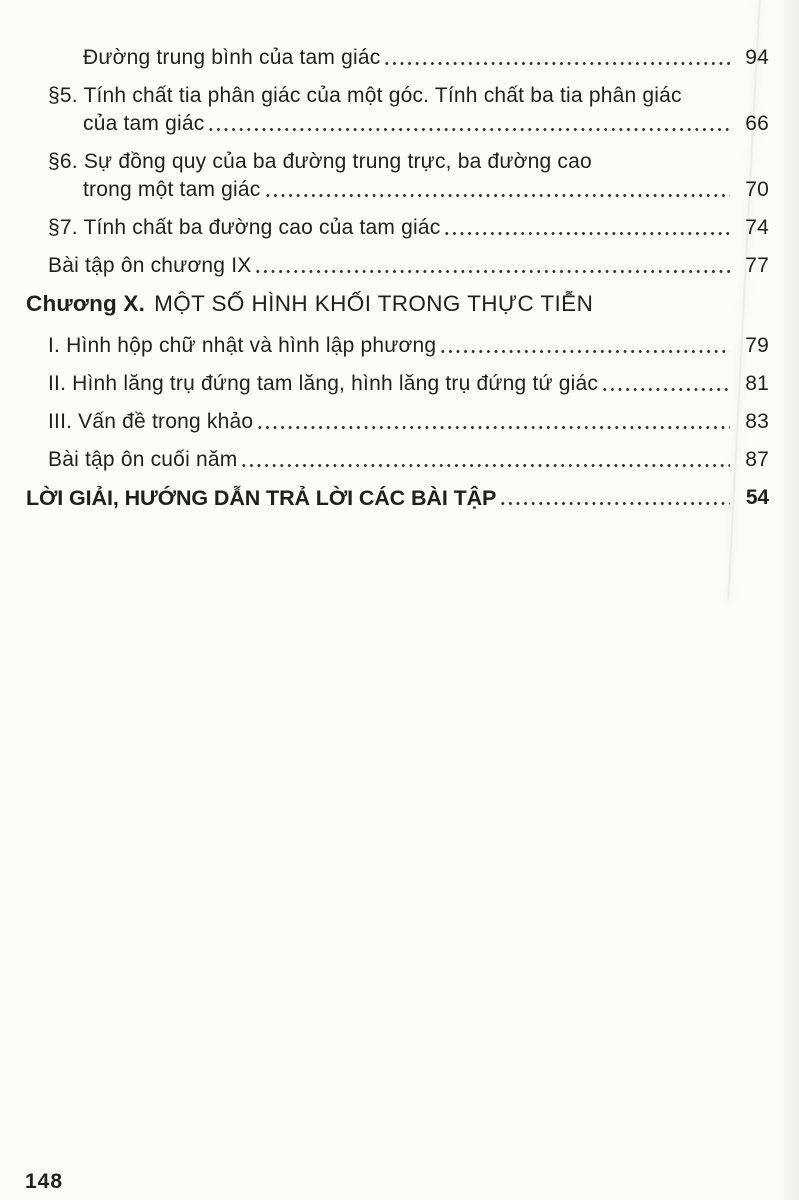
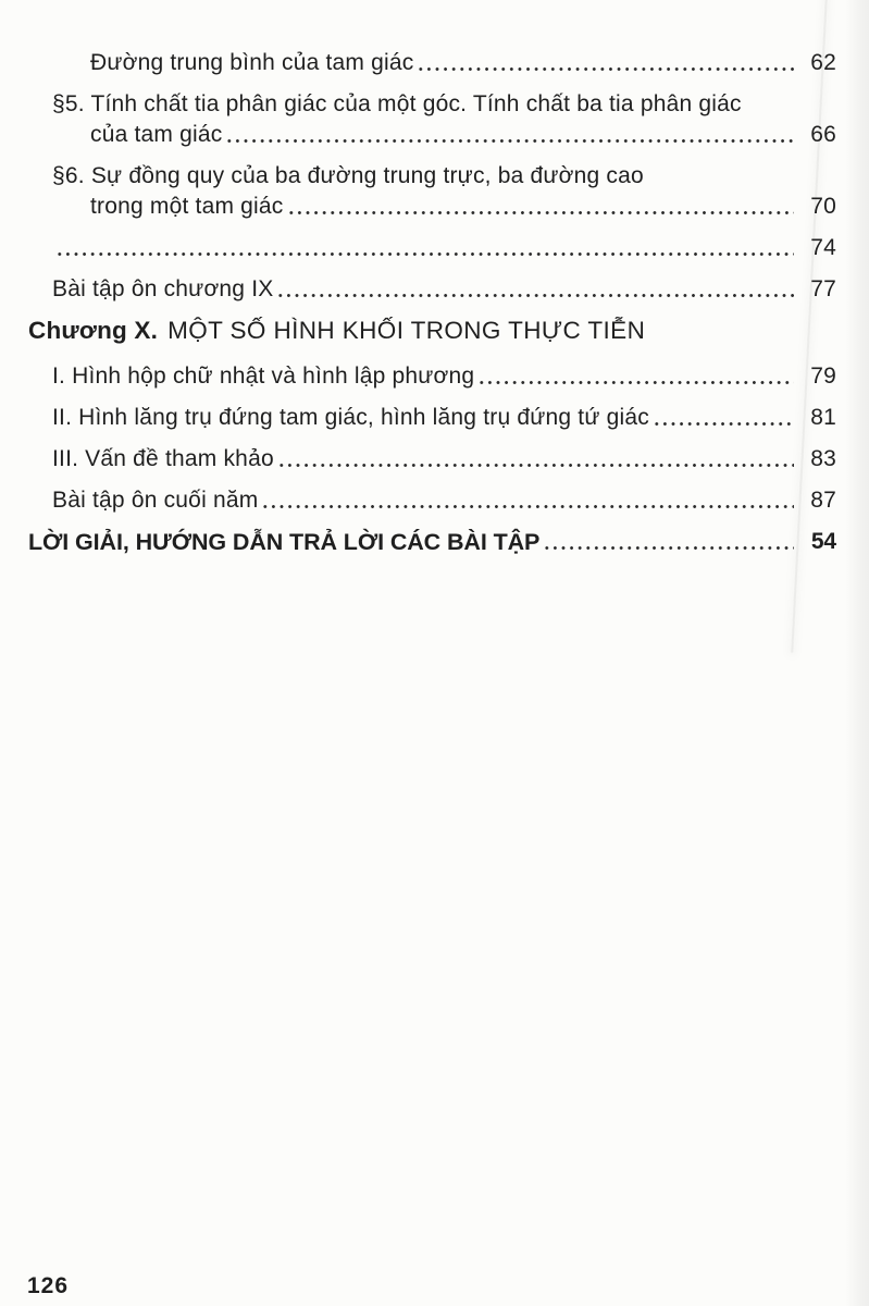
  Đường trung bình của tam giác
- 94
+ 62
  §5. Tính chất tia phân giác của một góc. Tính chất ba tia phân giác
  của tam giác
  66
  §6. Sự đồng quy của ba đường trung trực, ba đường cao
  trong một tam giác
  70
- §7. Tính chất ba đường cao của tam giác
  74
  Bài tập ôn chương IX
  77
  Chương X.
  MỘT SỐ HÌNH KHỐI TRONG THỰC TIỄN
  I. Hình hộp chữ nhật và hình lập phương
  79
- II. Hình lăng trụ đứng tam lăng, hình lăng trụ đứng tứ giác
+ II. Hình lăng trụ đứng tam giác, hình lăng trụ đứng tứ giác
  81
- III. Vấn đề trong khảo
+ III. Vấn đề tham khảo
  83
  Bài tập ôn cuối năm
  87
  LỜI GIẢI, HƯỚNG DẪN TRẢ LỜI CÁC BÀI TẬP
  54
- 148
+ 126
